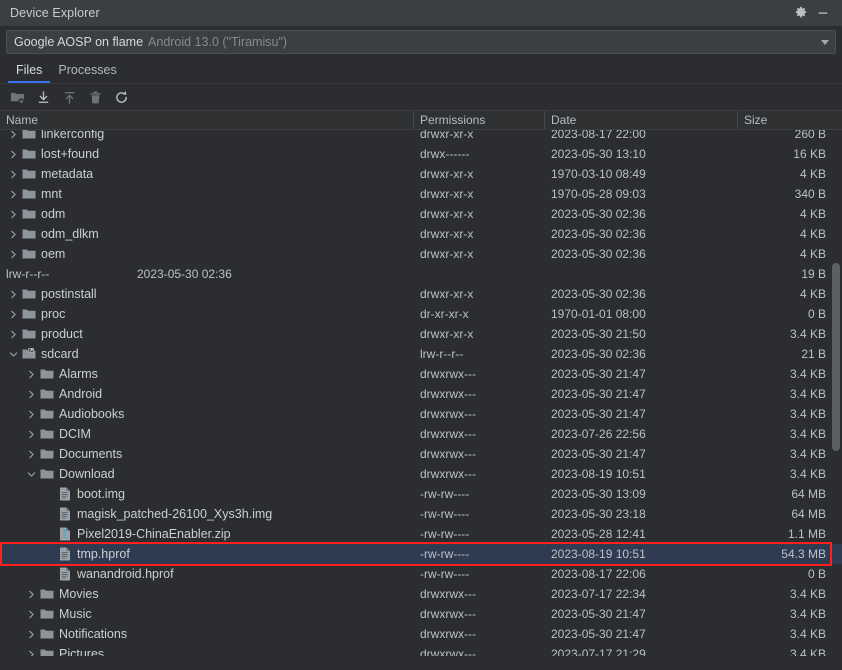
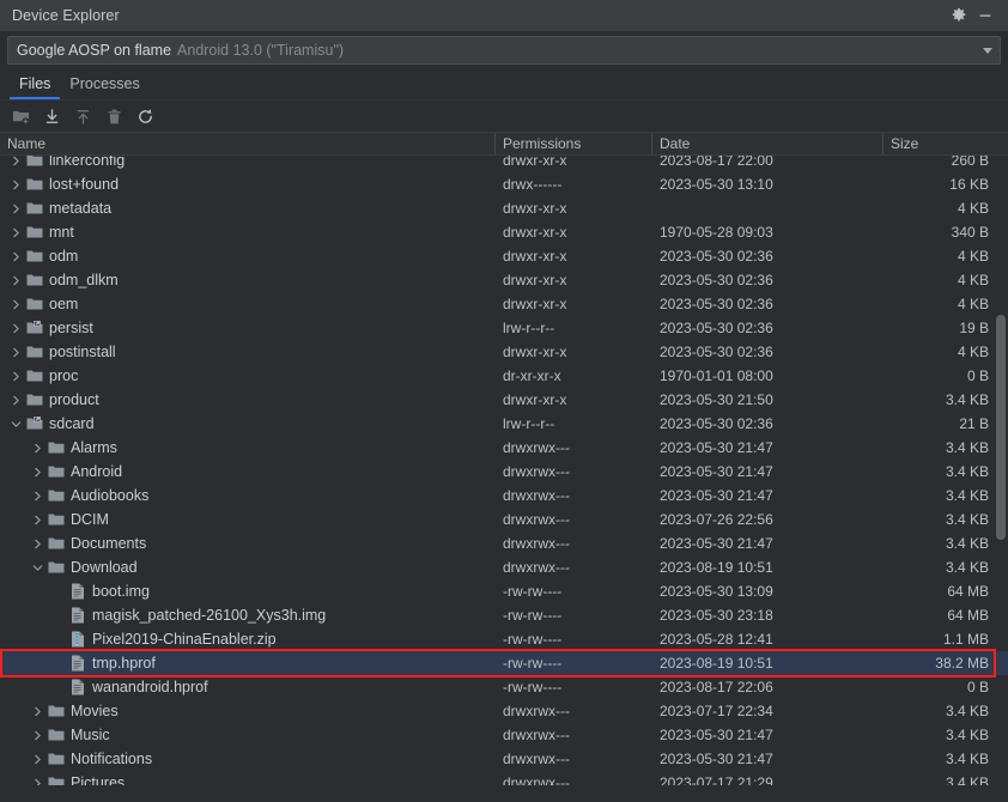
  Device Explorer
  Google AOSP on flame
  Android 13.0 ("Tiramisu")
  Files
  Processes
  Name
  Permissions
  Date
  Size
  linkerconfig
  drwxr-xr-x
  2023-08-17 22:00
  260 B
  lost+found
  drwx------
  2023-05-30 13:10
  16 KB
  metadata
  drwxr-xr-x
- 1970-03-10 08:49
  4 KB
  mnt
  drwxr-xr-x
  1970-05-28 09:03
  340 B
  odm
  drwxr-xr-x
  2023-05-30 02:36
  4 KB
  odm_dlkm
  drwxr-xr-x
  2023-05-30 02:36
  4 KB
  oem
  drwxr-xr-x
  2023-05-30 02:36
  4 KB
+ persist
  lrw-r--r--
  2023-05-30 02:36
  19 B
  postinstall
  drwxr-xr-x
  2023-05-30 02:36
  4 KB
  proc
  dr-xr-xr-x
  1970-01-01 08:00
  0 B
  product
  drwxr-xr-x
  2023-05-30 21:50
  3.4 KB
  sdcard
  lrw-r--r--
  2023-05-30 02:36
  21 B
  Alarms
  drwxrwx---
  2023-05-30 21:47
  3.4 KB
  Android
  drwxrwx---
  2023-05-30 21:47
  3.4 KB
  Audiobooks
  drwxrwx---
  2023-05-30 21:47
  3.4 KB
  DCIM
  drwxrwx---
  2023-07-26 22:56
  3.4 KB
  Documents
  drwxrwx---
  2023-05-30 21:47
  3.4 KB
  Download
  drwxrwx---
  2023-08-19 10:51
  3.4 KB
  boot.img
  -rw-rw----
  2023-05-30 13:09
  64 MB
  magisk_patched-26100_Xys3h.img
  -rw-rw----
  2023-05-30 23:18
  64 MB
  Pixel2019-ChinaEnabler.zip
  -rw-rw----
  2023-05-28 12:41
  1.1 MB
  tmp.hprof
  -rw-rw----
  2023-08-19 10:51
- 54.3 MB
+ 38.2 MB
  wanandroid.hprof
  -rw-rw----
  2023-08-17 22:06
  0 B
  Movies
  drwxrwx---
  2023-07-17 22:34
  3.4 KB
  Music
  drwxrwx---
  2023-05-30 21:47
  3.4 KB
  Notifications
  drwxrwx---
  2023-05-30 21:47
  3.4 KB
  Pictures
  drwxrwx---
  2023-07-17 21:29
  3.4 KB
